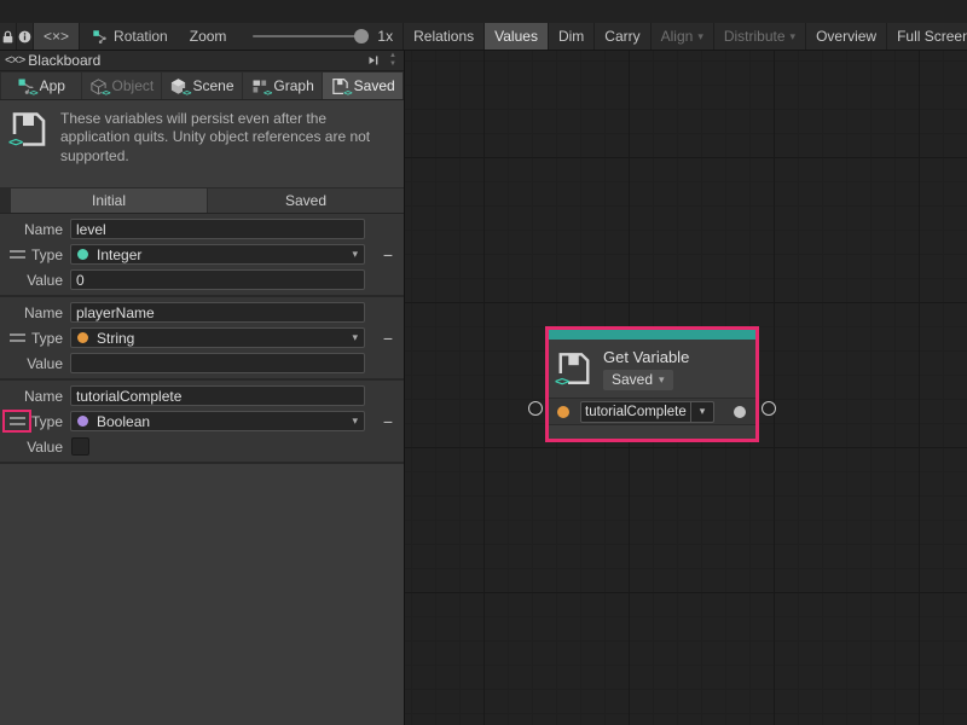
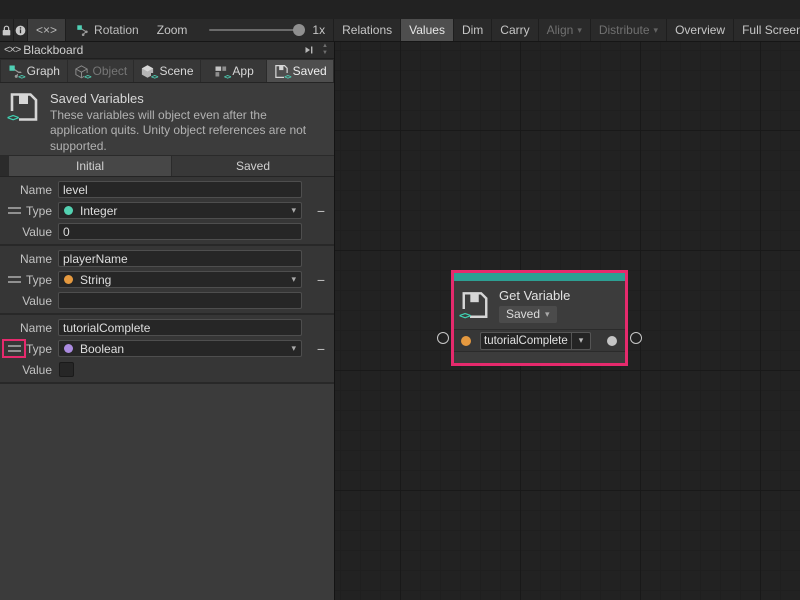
  <×>
  Rotation
  Zoom
  1x
  Relations
  Values
  Dim
  Carry
  Align
  ▾
  Distribute
  ▾
  Overview
  Full Screen
  <×>
  Blackboard
  <>
- App
+ Graph
  <>
  Object
  <>
  Scene
  <>
- Graph
+ App
  <>
  Saved
  <>
+ Saved Variables
- These variables will persist even after the application quits. Unity object references are not supported.
+ These variables will object even after the application quits. Unity object references are not supported.
  Initial
  Saved
  Name
  level
  Type
  Integer
  ▾
  −
  Value
  0
  Name
  playerName
  Type
  String
  ▾
  −
  Value
  Name
  tutorialComplete
  Type
  Boolean
  ▾
  −
  Value
  <>
  Get Variable
  Saved
  ▾
  tutorialComplete
  ▾
